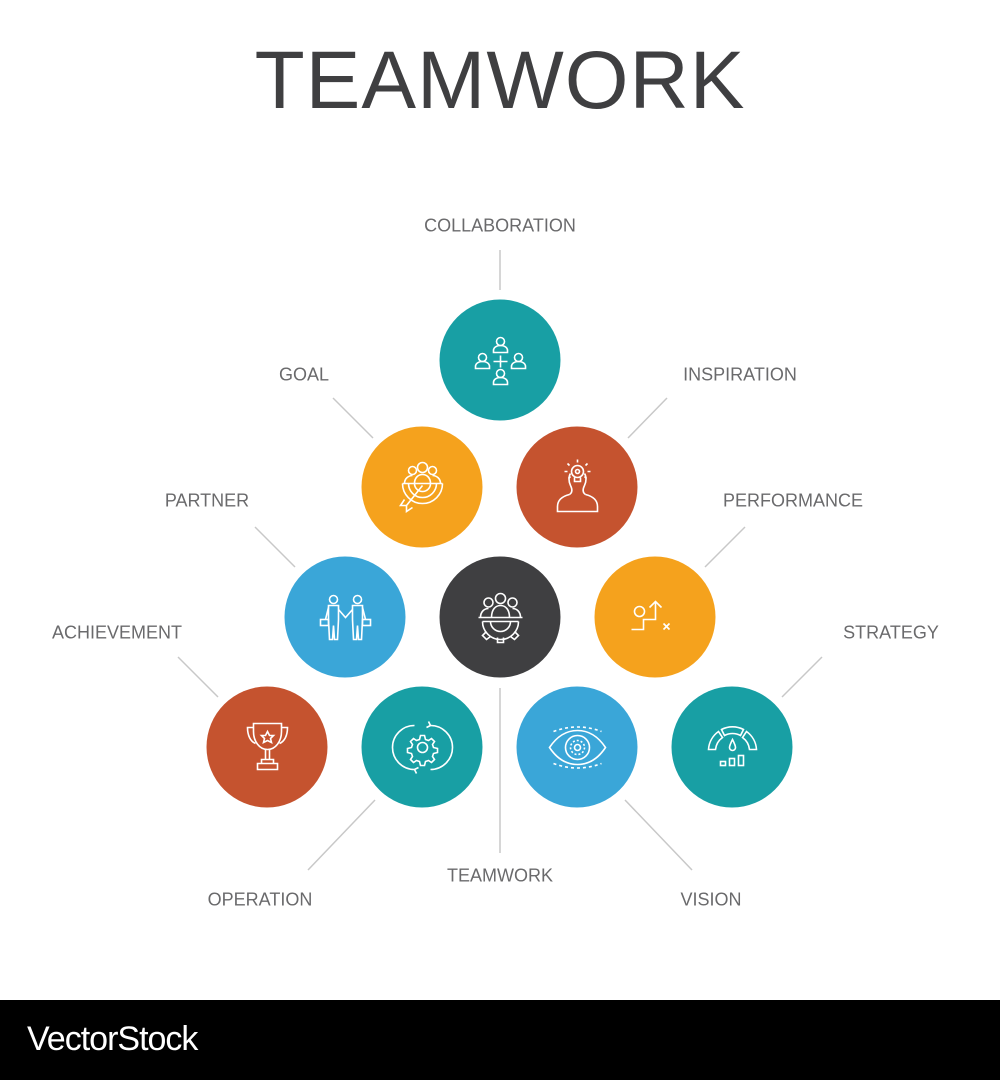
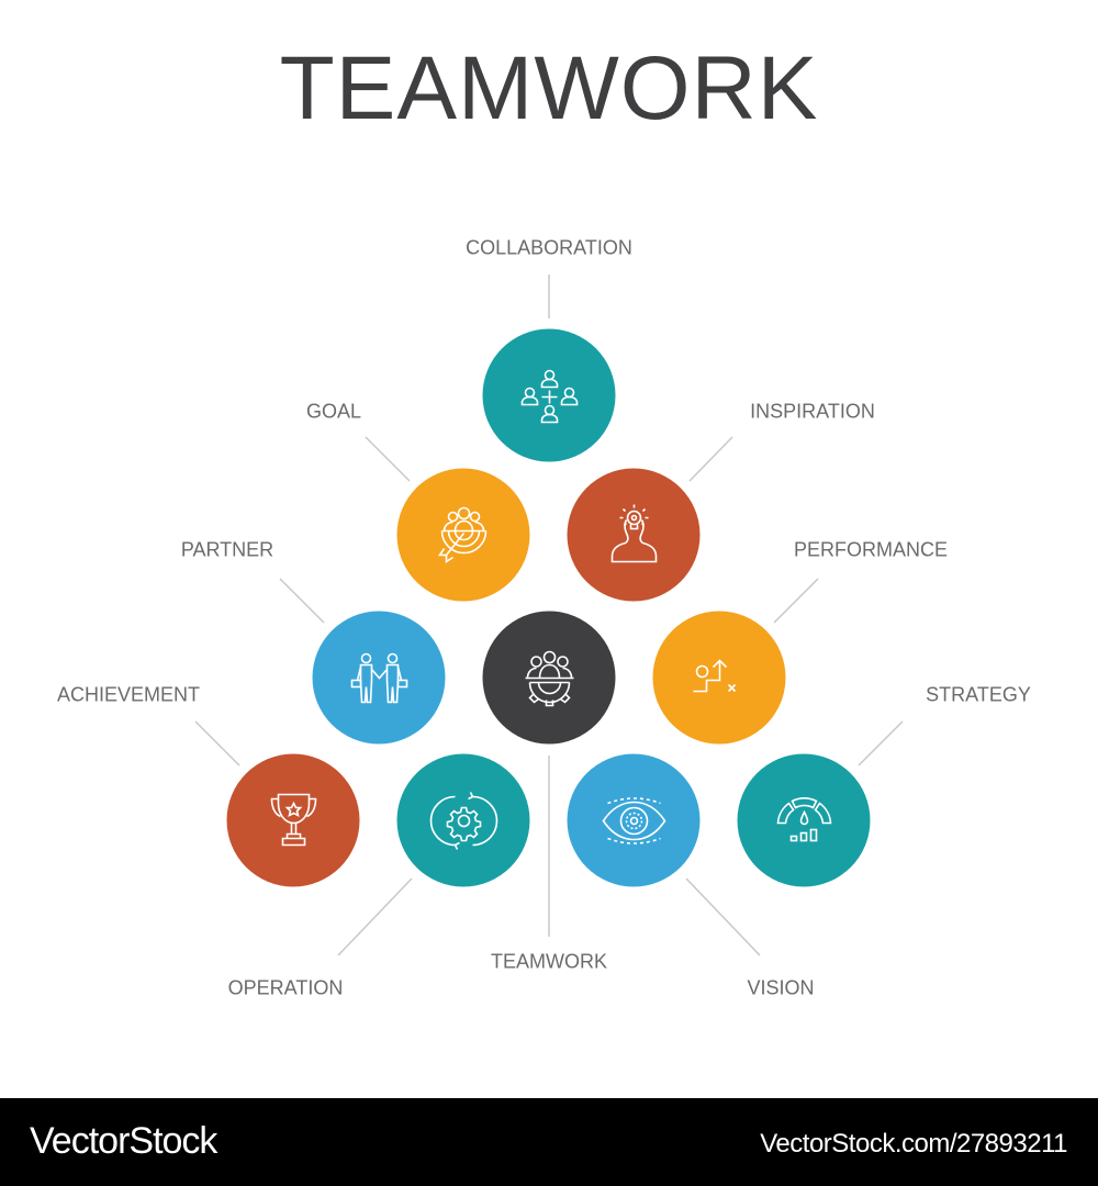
  TEAMWORK
  COLLABORATION
  GOAL
  INSPIRATION
  PARTNER
  TEAMWORK
  PERFORMANCE
  ACHIEVEMENT
  OPERATION
  VISION
  STRATEGY
  VectorStock
+ VectorStock.com/27893211
